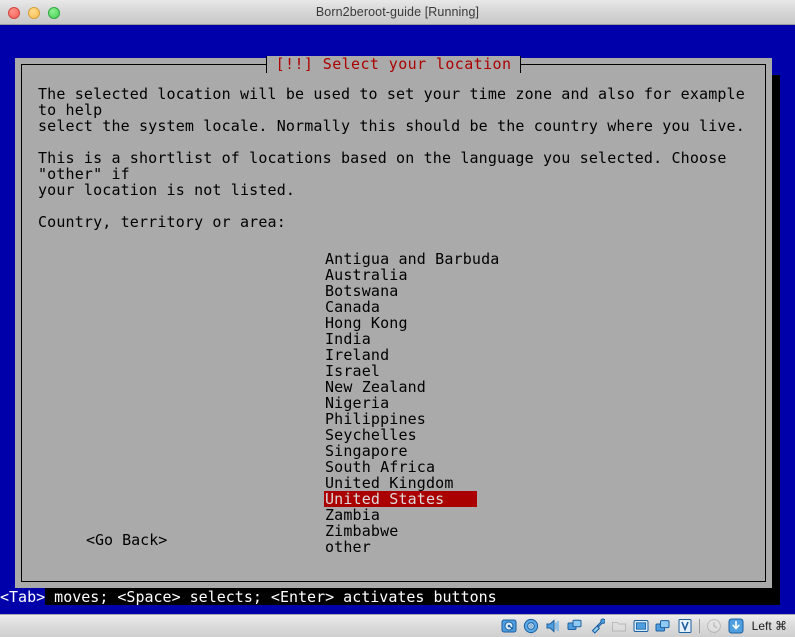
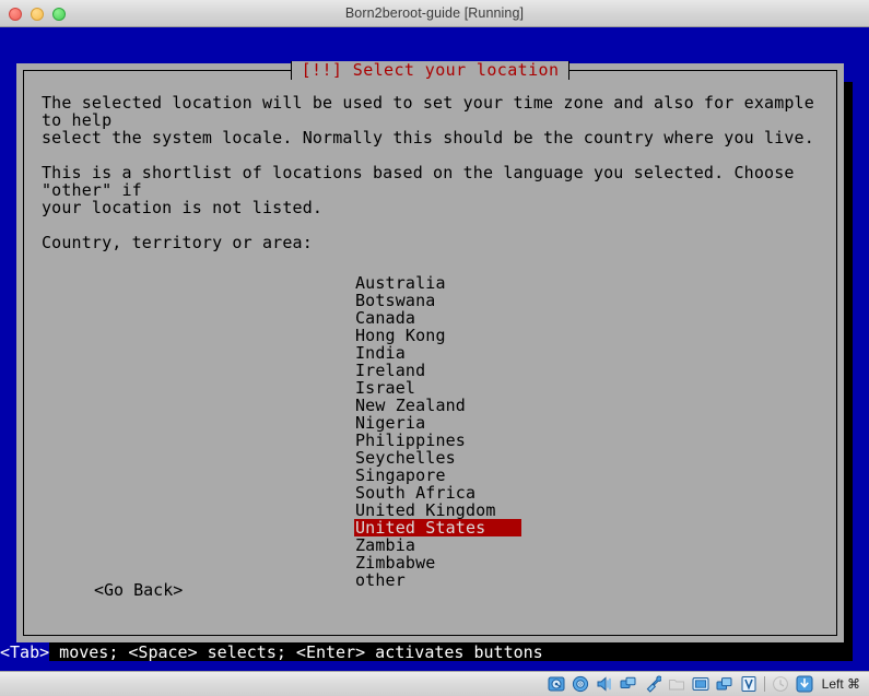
  Born2beroot-guide [Running]
  [!!] Select your location
  The selected location will be used to set your time zone and also for example to help
  select the system locale. Normally this should be the country where you live.
  This is a shortlist of locations based on the language you selected. Choose "other" if
  your location is not listed.
  Country, territory or area:
- Antigua and Barbuda
  Australia
  Botswana
  Canada
  Hong Kong
  India
  Ireland
  Israel
  New Zealand
  Nigeria
  Philippines
  Seychelles
  Singapore
  South Africa
  United Kingdom
  United States
  Zambia
  Zimbabwe
  other
  <Go Back>
  <Tab> moves; <Space> selects; <Enter> activates buttons
  Left ⌘
